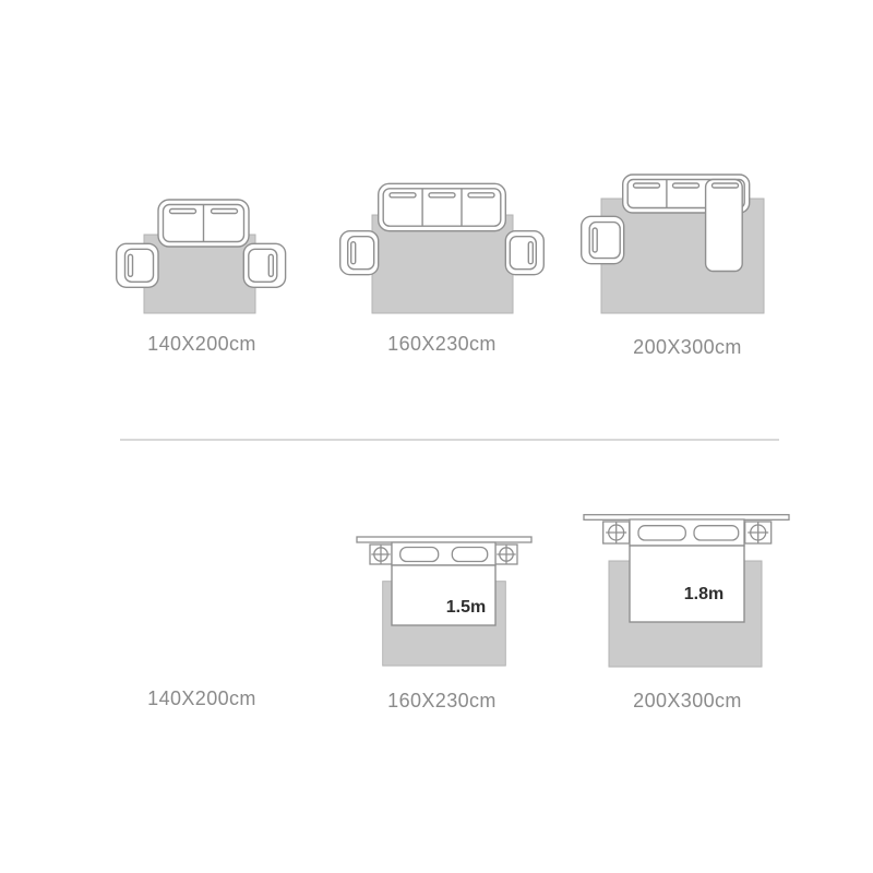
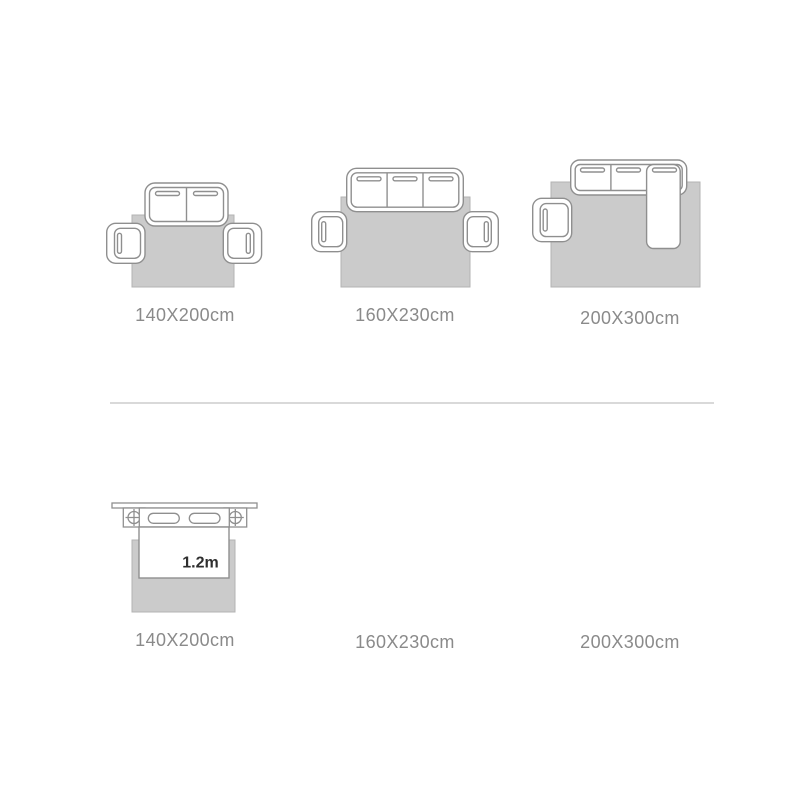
  140X200cm
  160X230cm
  200X300cm
+ 1.2m
  140X200cm
- 1.5m
  160X230cm
- 1.8m
  200X300cm
